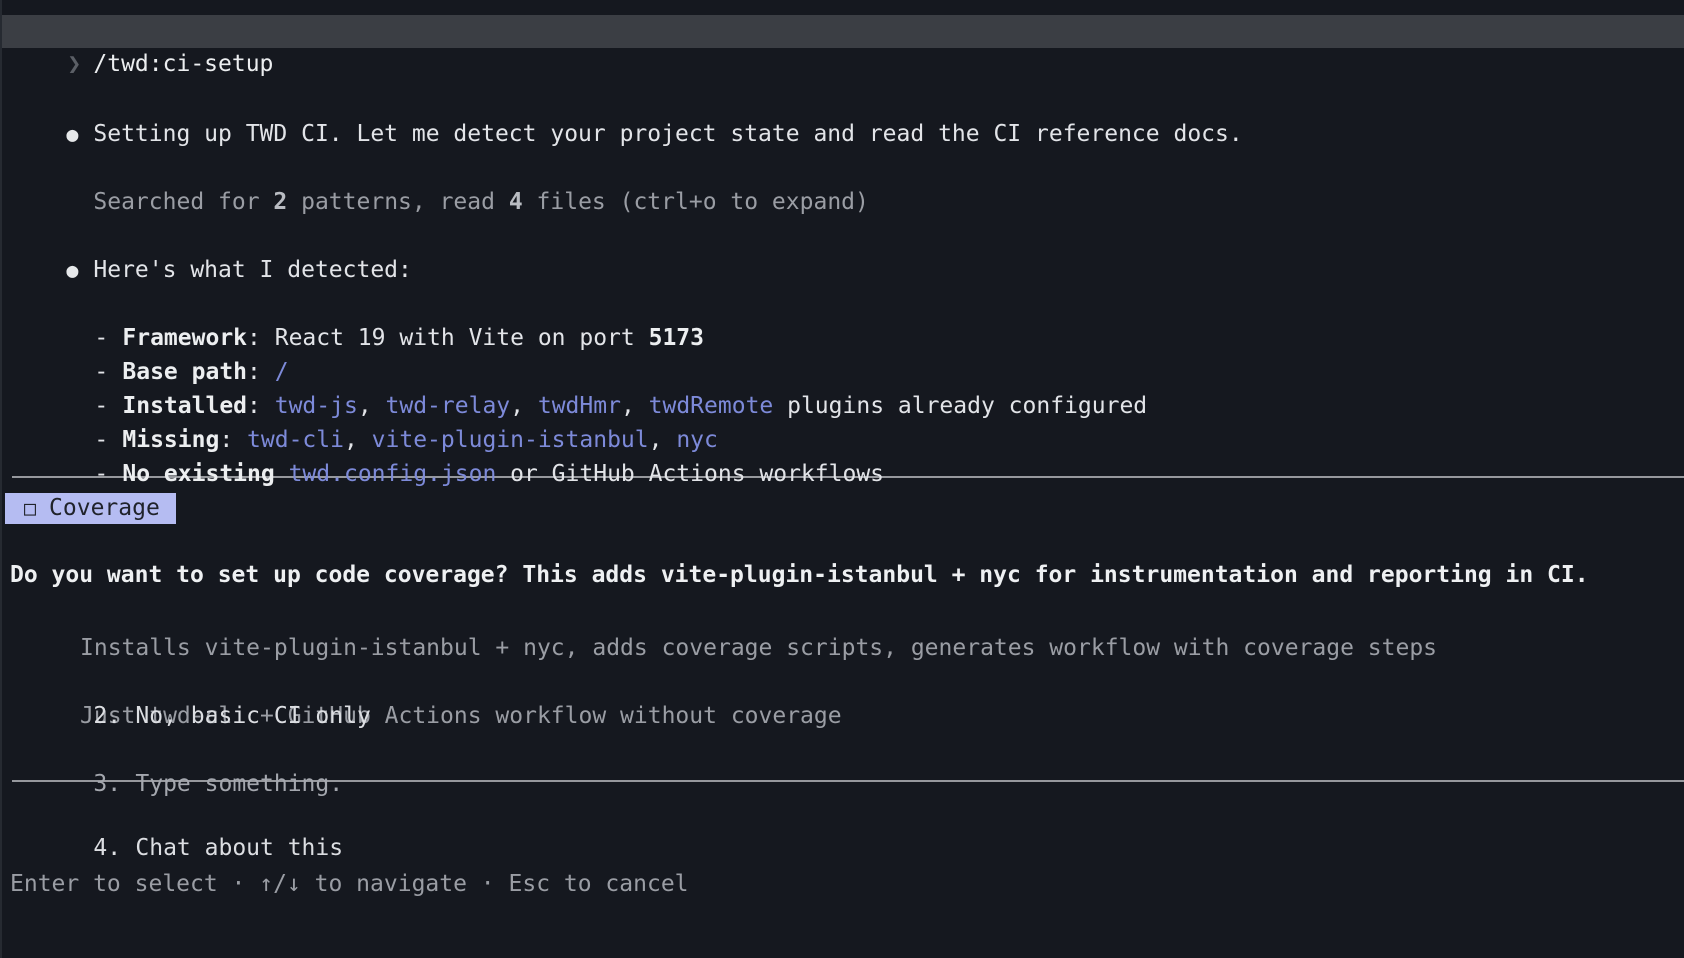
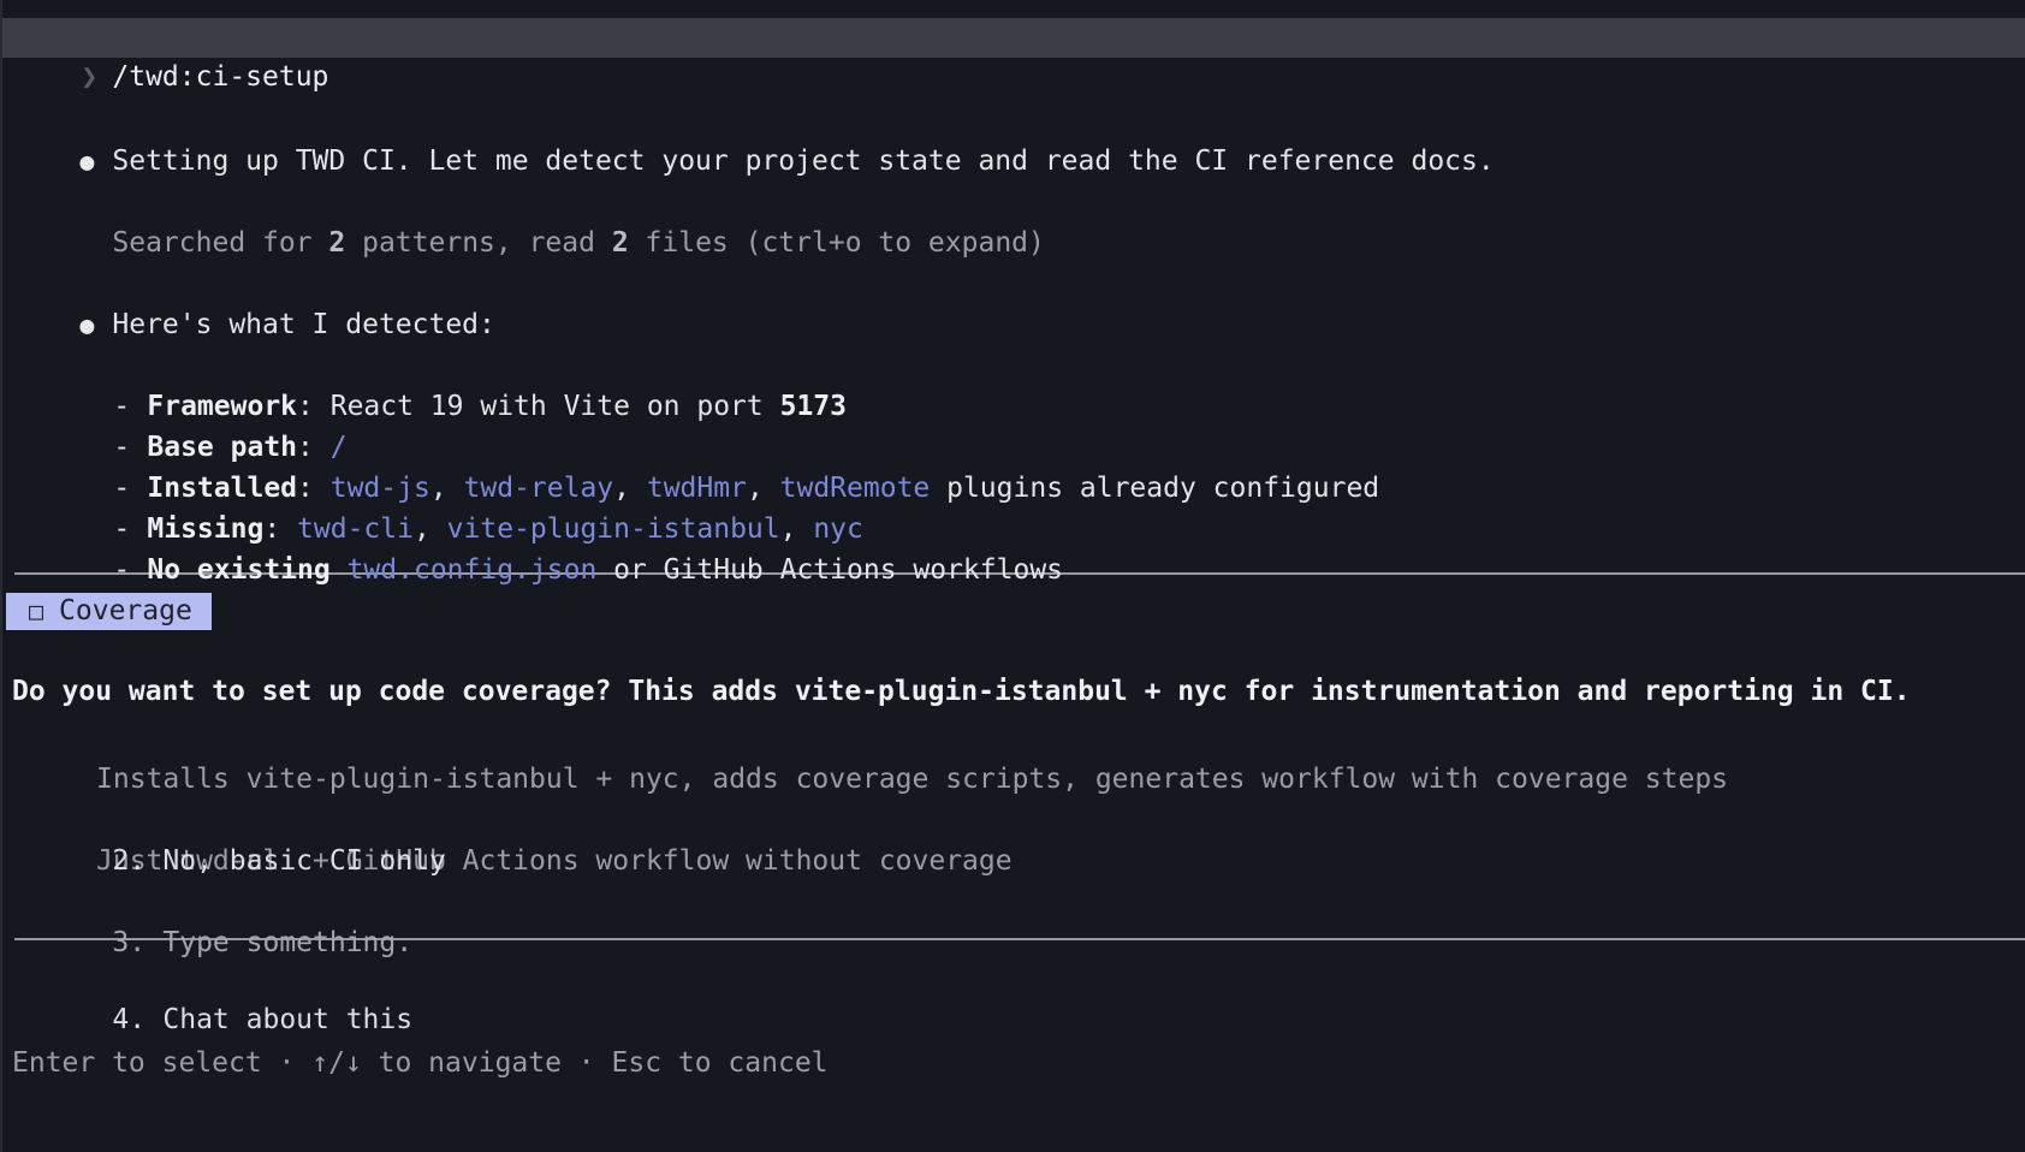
  ❯ /twd:ci-setup
  ● Setting up TWD CI. Let me detect your project state and read the CI reference docs.
- Searched for 2 patterns, read 4 files (ctrl+o to expand)
+ Searched for 2 patterns, read 2 files (ctrl+o to expand)
  ● Here's what I detected:
  - Framework: React 19 with Vite on port 5173
  - Base path: /
  - Installed: twd-js, twd-relay, twdHmr, twdRemote plugins already configured
  - Missing: twd-cli, vite-plugin-istanbul, nyc
  - No existing twd.config.json or GitHub Actions workflows
  □ Coverage
  Do you want to set up code coverage? This adds vite-plugin-istanbul + nyc for instrumentation and reporting in CI.
  Installs vite-plugin-istanbul + nyc, adds coverage scripts, generates workflow with coverage steps
  2. No, basic CI only
  Just twd-cli + GitHub Actions workflow without coverage
  3. Type something.
  4. Chat about this
  Enter to select · ↑/↓ to navigate · Esc to cancel
